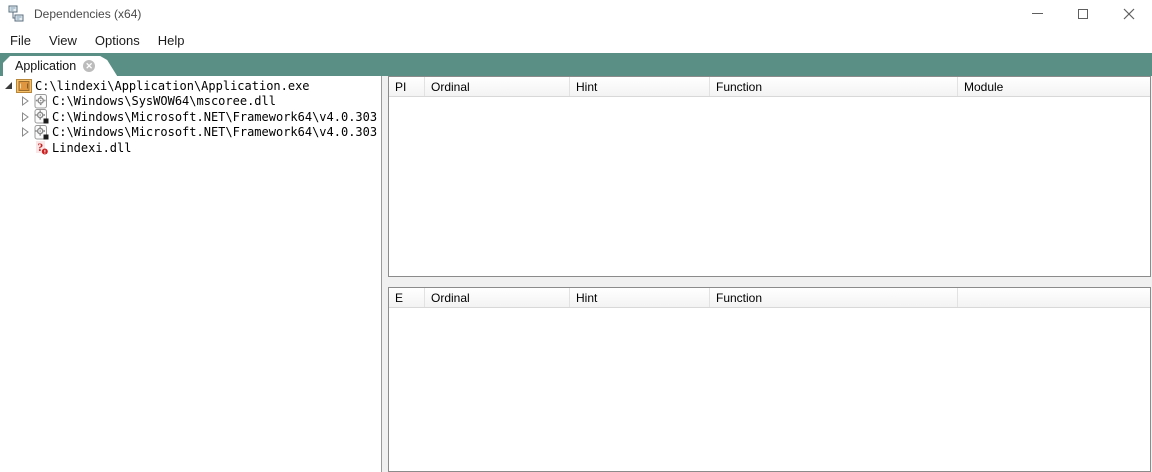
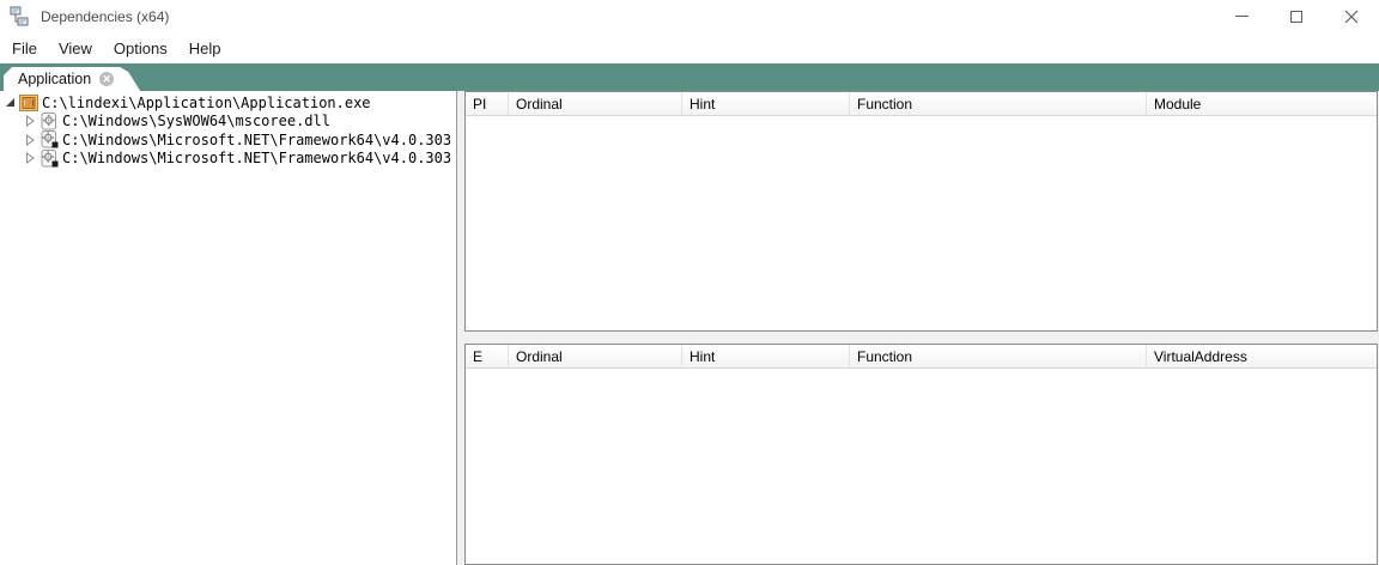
  Dependencies (x64)
  File
  View
  Options
  Help
  Application
  ✕
  C:\lindexi\Application\Application.exe
  C:\Windows\SysWOW64\mscoree.dll
  C:\Windows\Microsoft.NET\Framework64\v4.0.303
  C:\Windows\Microsoft.NET\Framework64\v4.0.303
- ?
- Lindexi.dll
  PI
  Ordinal
  Hint
  Function
  Module
  E
  Ordinal
  Hint
  Function
+ VirtualAddress
